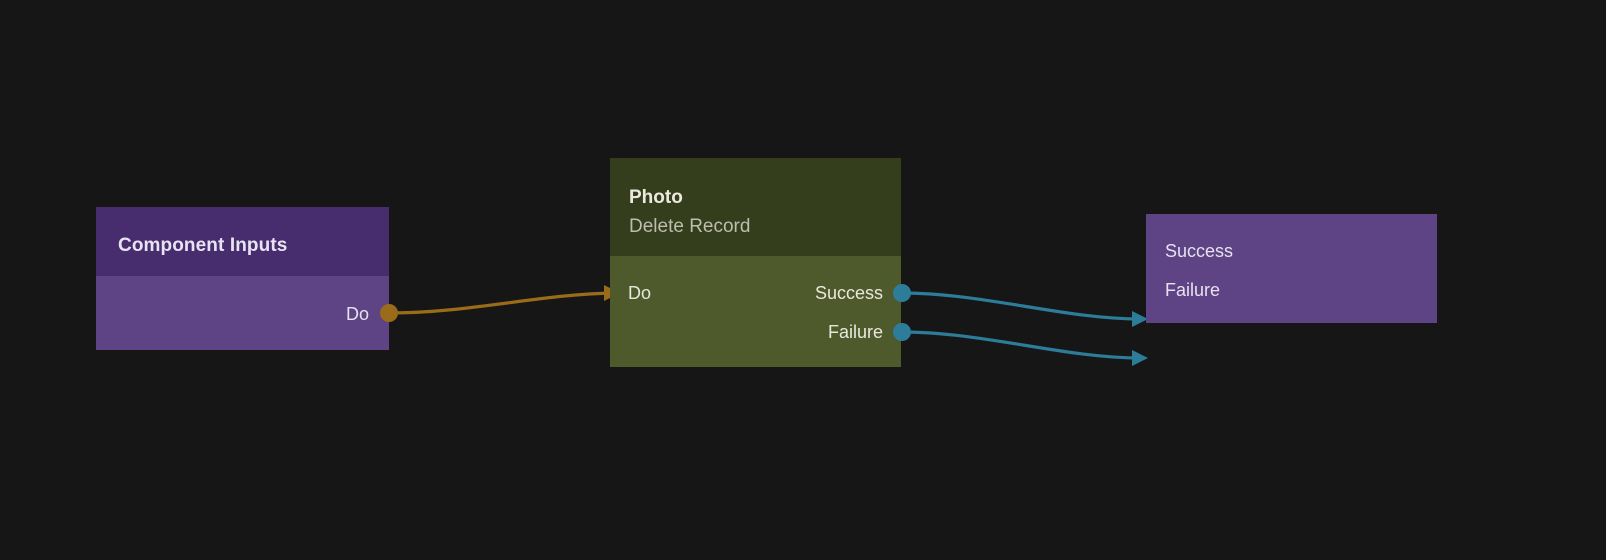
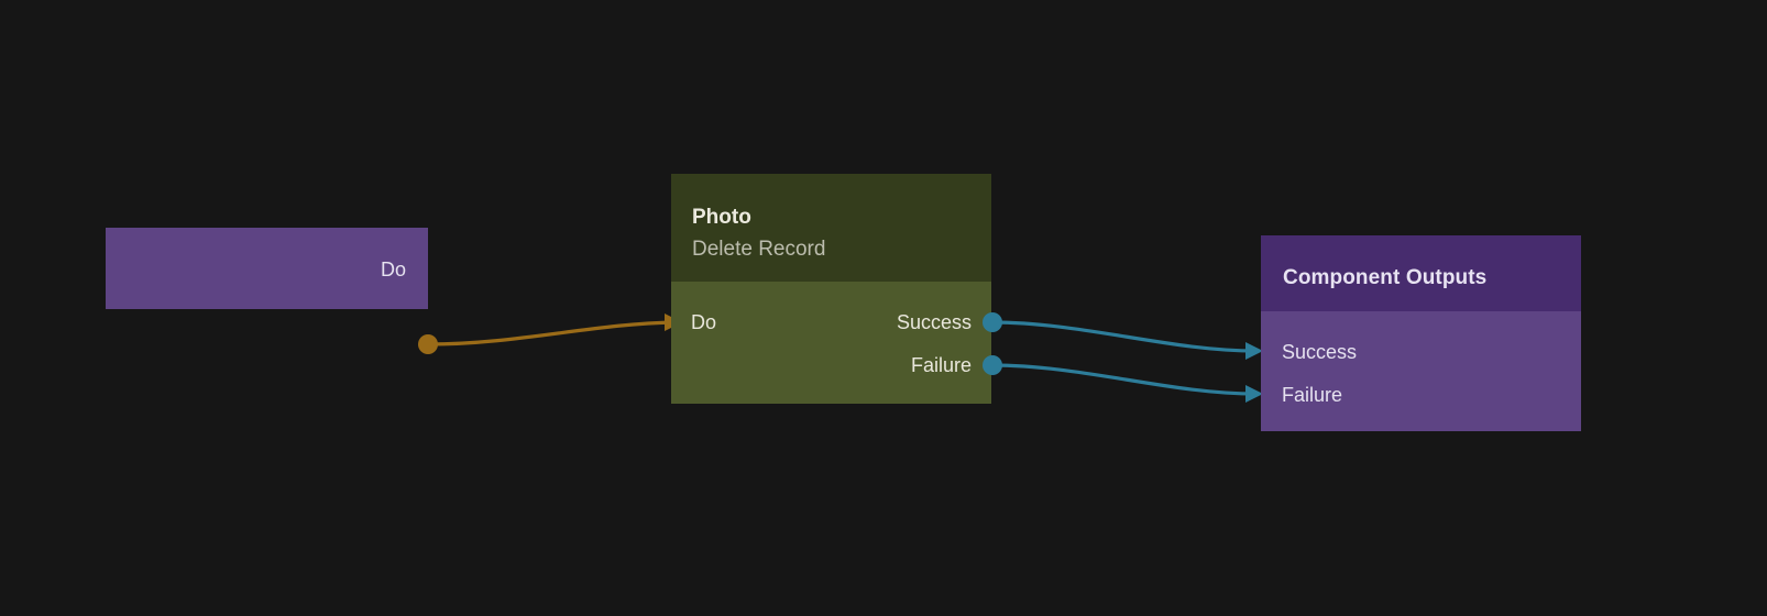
- Component Inputs
  Do
  Photo
  Delete Record
  Do
  Success
  Failure
+ Component Outputs
  Success
  Failure
